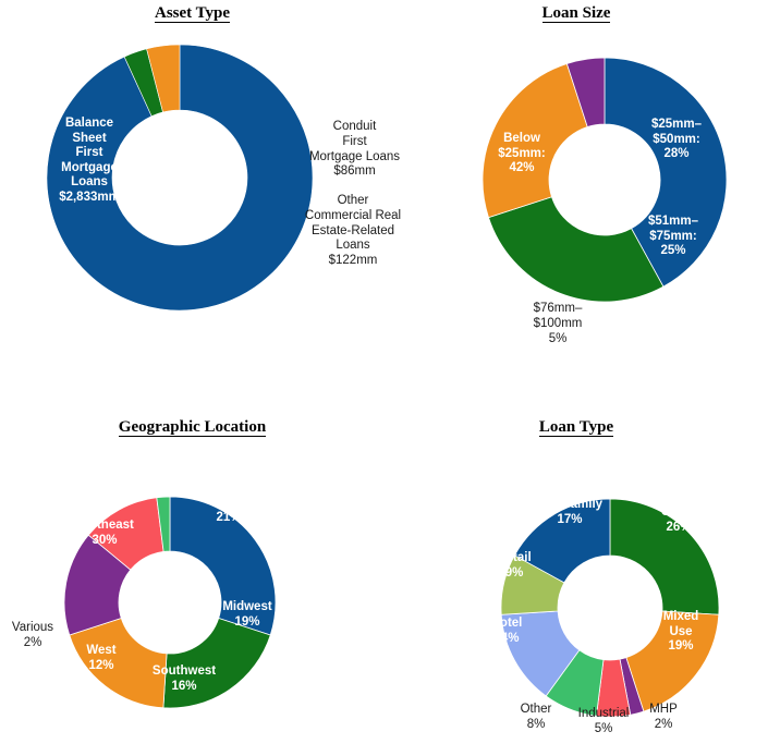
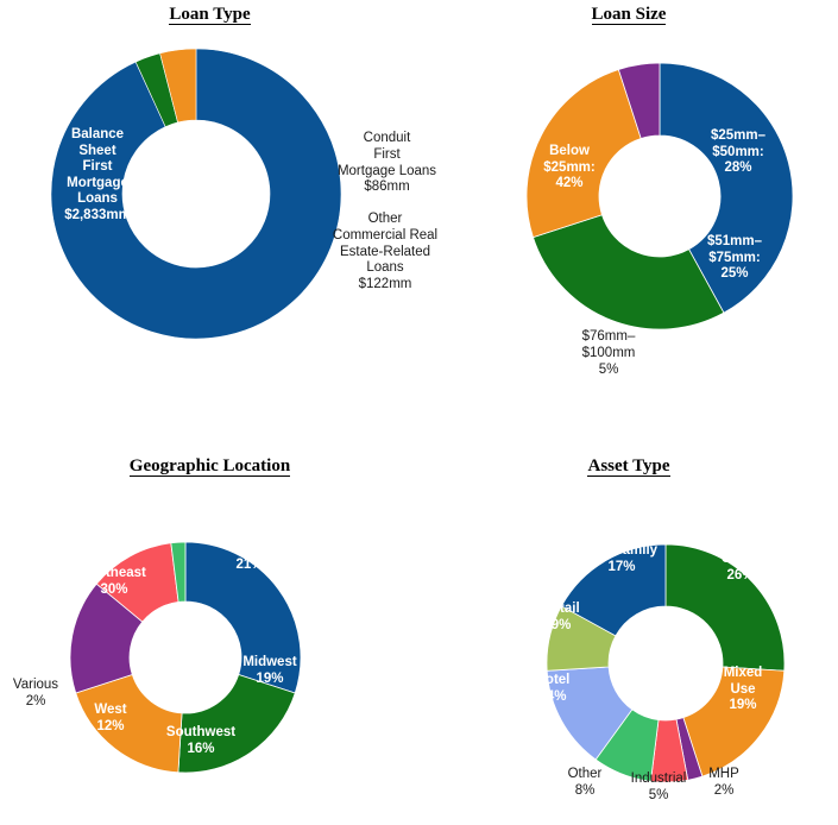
- Asset Type
+ Loan Type
  Balance
  Sheet
  First
  Mortgage
  Loans
  $2,833mm
  Conduit
  First
  Mortgage Loans
  $86mm
  Other
  Commercial Real
  Estate-Related
  Loans
  $122mm
  Loan Size
  Below
  $25mm:
  42%
  $25mm–
  $50mm:
  28%
  $51mm–
  $75mm:
  25%
  $76mm–
  $100mm
  5%
  Geographic Location
  Northeast
  30%
  South
  21%
  Midwest
  19%
  Southwest
  16%
  West
  12%
  Various
  2%
- Loan Type
+ Asset Type
  Office
  26%
  Mixed
  Use
  19%
  MHP
  2%
  Industrial
  5%
  Other
  8%
  Hotel
  14%
  Retail
  9%
  Multifamily
  17%
